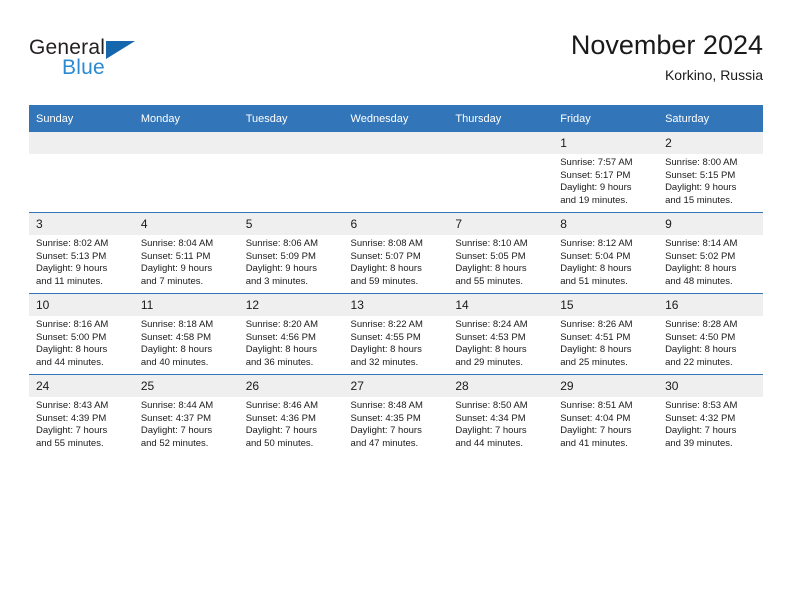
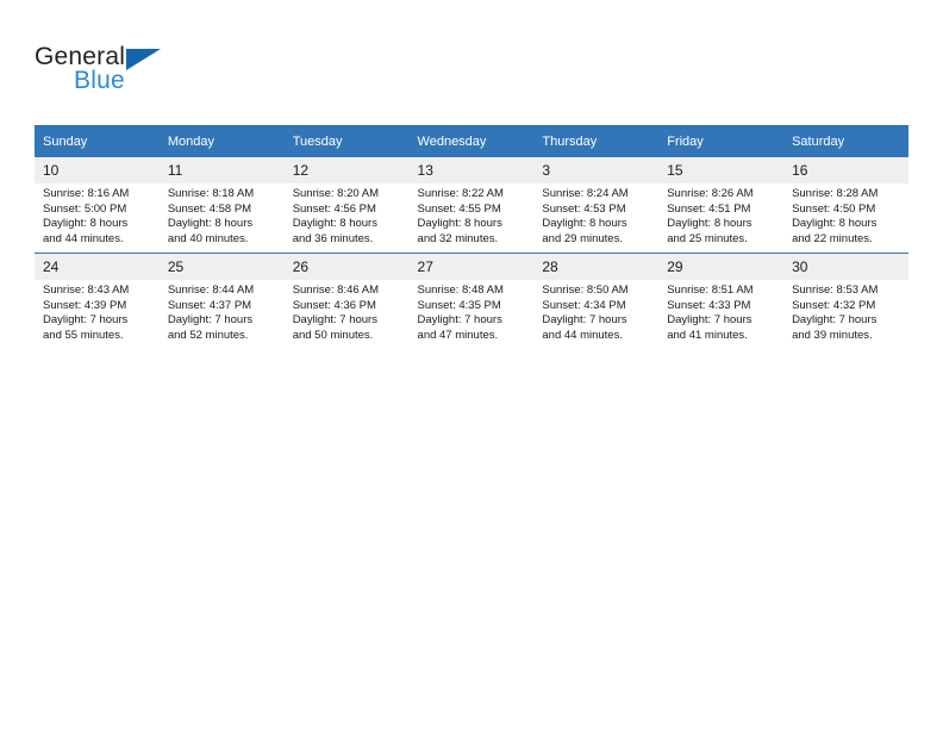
  General
  Blue
- November 2024
- Korkino, Russia
  Sunday	Monday	Tuesday	Wednesday	Thursday	Friday	Saturday
- 					1Sunrise: 7:57 AMSunset: 5:17 PMDaylight: 9 hoursand 19 minutes.	2Sunrise: 8:00 AMSunset: 5:15 PMDaylight: 9 hoursand 15 minutes.
- 3Sunrise: 8:02 AMSunset: 5:13 PMDaylight: 9 hoursand 11 minutes.	4Sunrise: 8:04 AMSunset: 5:11 PMDaylight: 9 hoursand 7 minutes.	5Sunrise: 8:06 AMSunset: 5:09 PMDaylight: 9 hoursand 3 minutes.	6Sunrise: 8:08 AMSunset: 5:07 PMDaylight: 8 hoursand 59 minutes.	7Sunrise: 8:10 AMSunset: 5:05 PMDaylight: 8 hoursand 55 minutes.	8Sunrise: 8:12 AMSunset: 5:04 PMDaylight: 8 hoursand 51 minutes.	9Sunrise: 8:14 AMSunset: 5:02 PMDaylight: 8 hoursand 48 minutes.
- 10Sunrise: 8:16 AMSunset: 5:00 PMDaylight: 8 hoursand 44 minutes.	11Sunrise: 8:18 AMSunset: 4:58 PMDaylight: 8 hoursand 40 minutes.	12Sunrise: 8:20 AMSunset: 4:56 PMDaylight: 8 hoursand 36 minutes.	13Sunrise: 8:22 AMSunset: 4:55 PMDaylight: 8 hoursand 32 minutes.	14Sunrise: 8:24 AMSunset: 4:53 PMDaylight: 8 hoursand 29 minutes.	15Sunrise: 8:26 AMSunset: 4:51 PMDaylight: 8 hoursand 25 minutes.	16Sunrise: 8:28 AMSunset: 4:50 PMDaylight: 8 hoursand 22 minutes.
+ 10Sunrise: 8:16 AMSunset: 5:00 PMDaylight: 8 hoursand 44 minutes.	11Sunrise: 8:18 AMSunset: 4:58 PMDaylight: 8 hoursand 40 minutes.	12Sunrise: 8:20 AMSunset: 4:56 PMDaylight: 8 hoursand 36 minutes.	13Sunrise: 8:22 AMSunset: 4:55 PMDaylight: 8 hoursand 32 minutes.	3Sunrise: 8:24 AMSunset: 4:53 PMDaylight: 8 hoursand 29 minutes.	15Sunrise: 8:26 AMSunset: 4:51 PMDaylight: 8 hoursand 25 minutes.	16Sunrise: 8:28 AMSunset: 4:50 PMDaylight: 8 hoursand 22 minutes.
- 24Sunrise: 8:43 AMSunset: 4:39 PMDaylight: 7 hoursand 55 minutes.	25Sunrise: 8:44 AMSunset: 4:37 PMDaylight: 7 hoursand 52 minutes.	26Sunrise: 8:46 AMSunset: 4:36 PMDaylight: 7 hoursand 50 minutes.	27Sunrise: 8:48 AMSunset: 4:35 PMDaylight: 7 hoursand 47 minutes.	28Sunrise: 8:50 AMSunset: 4:34 PMDaylight: 7 hoursand 44 minutes.	29Sunrise: 8:51 AMSunset: 4:04 PMDaylight: 7 hoursand 41 minutes.	30Sunrise: 8:53 AMSunset: 4:32 PMDaylight: 7 hoursand 39 minutes.
+ 24Sunrise: 8:43 AMSunset: 4:39 PMDaylight: 7 hoursand 55 minutes.	25Sunrise: 8:44 AMSunset: 4:37 PMDaylight: 7 hoursand 52 minutes.	26Sunrise: 8:46 AMSunset: 4:36 PMDaylight: 7 hoursand 50 minutes.	27Sunrise: 8:48 AMSunset: 4:35 PMDaylight: 7 hoursand 47 minutes.	28Sunrise: 8:50 AMSunset: 4:34 PMDaylight: 7 hoursand 44 minutes.	29Sunrise: 8:51 AMSunset: 4:33 PMDaylight: 7 hoursand 41 minutes.	30Sunrise: 8:53 AMSunset: 4:32 PMDaylight: 7 hoursand 39 minutes.
